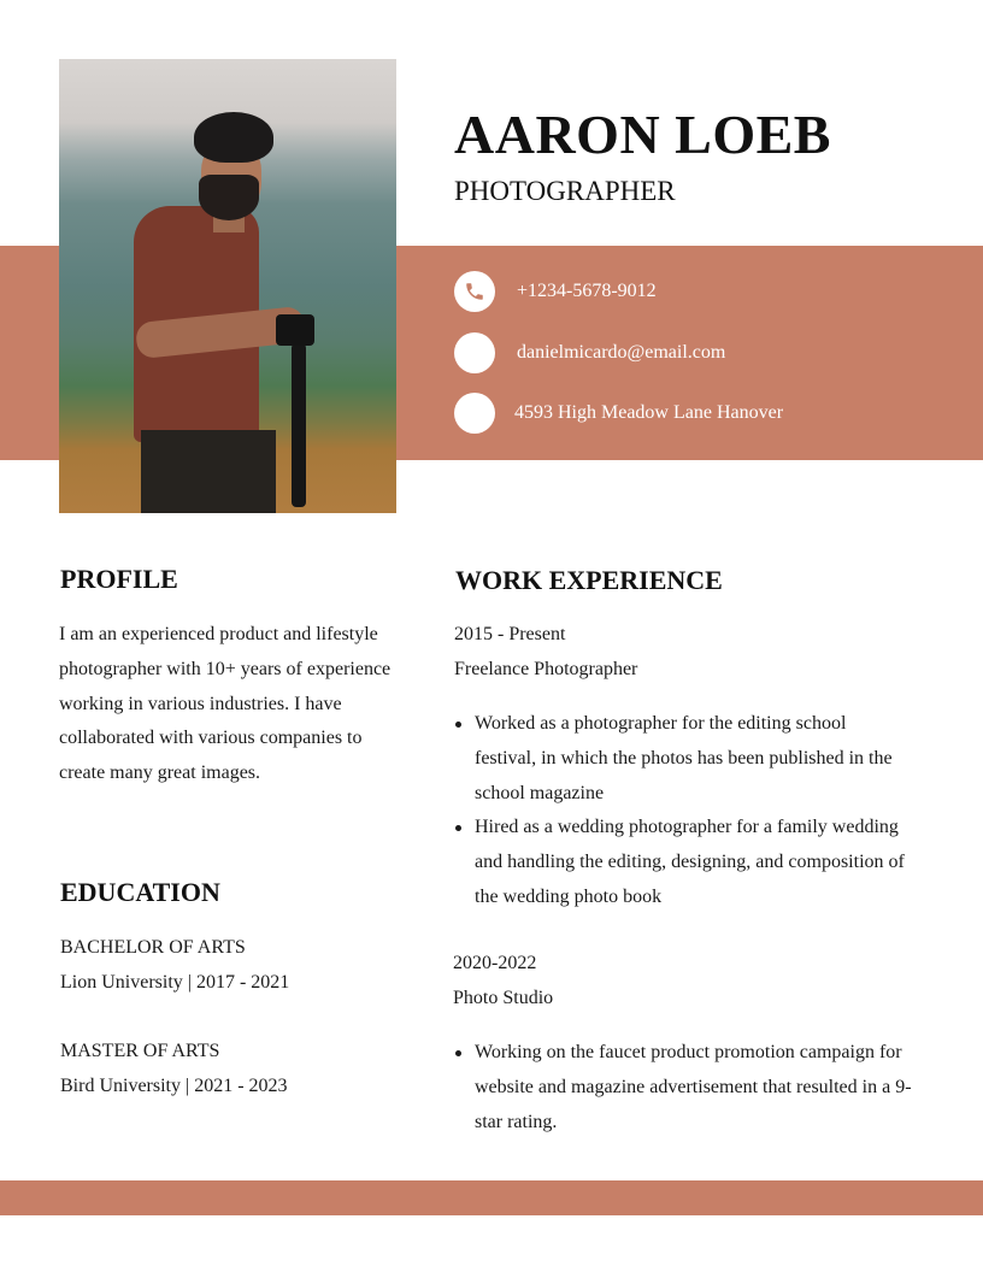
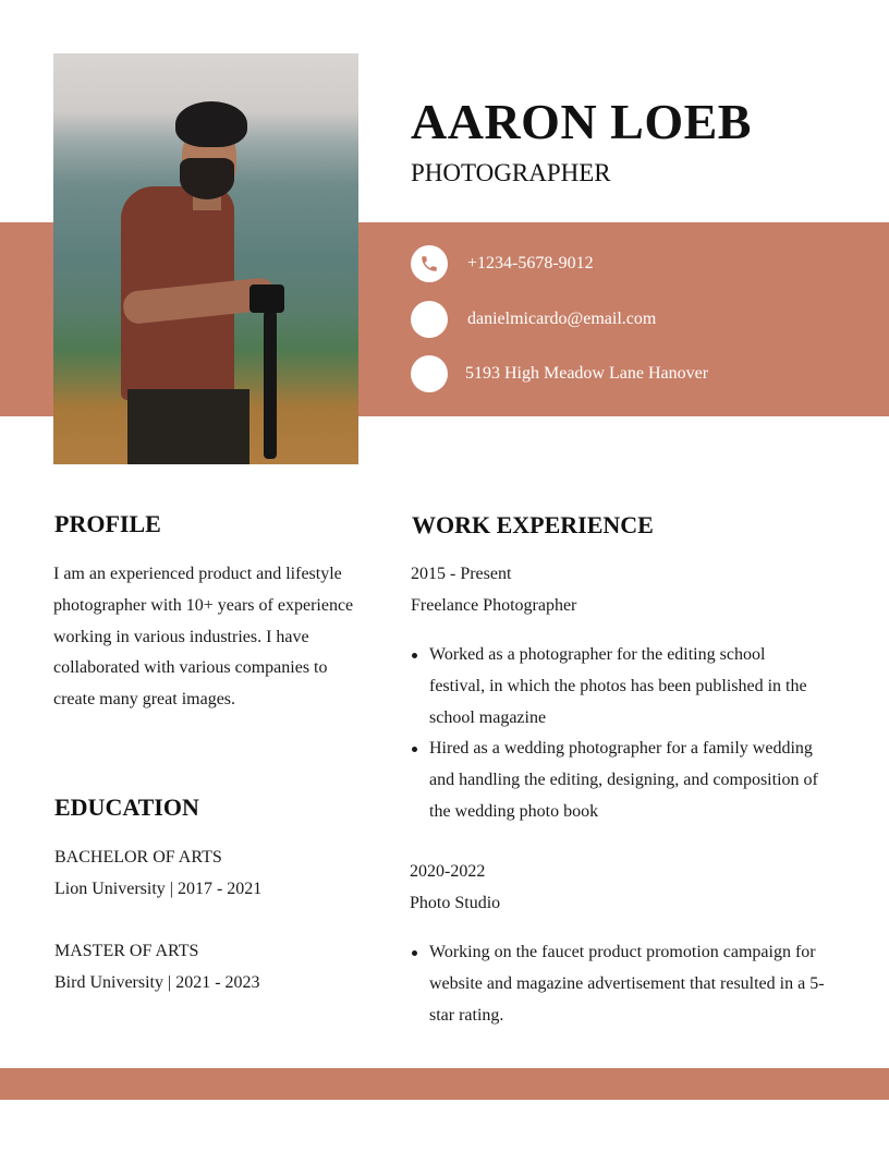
  AARON LOEB
  PHOTOGRAPHER
  +1234-5678-9012
  danielmicardo@email.com
- 4593 High Meadow Lane Hanover
+ 5193 High Meadow Lane Hanover
  PROFILE
  I am an experienced product and lifestyle photographer with 10+ years of experience working in various industries. I have collaborated with various companies to create many great images.
  EDUCATION
  BACHELOR OF ARTS
  Lion University | 2017 - 2021
  MASTER OF ARTS
  Bird University | 2021 - 2023
  WORK EXPERIENCE
  2015 - Present
  Freelance Photographer
  Worked as a photographer for the editing school festival, in which the photos has been published in the school magazine
  Hired as a wedding photographer for a family wedding and handling the editing, designing, and composition of the wedding photo book
  2020-2022
  Photo Studio
- Working on the faucet product promotion campaign for website and magazine advertisement that resulted in a 9-star rating.
+ Working on the faucet product promotion campaign for website and magazine advertisement that resulted in a 5-star rating.
